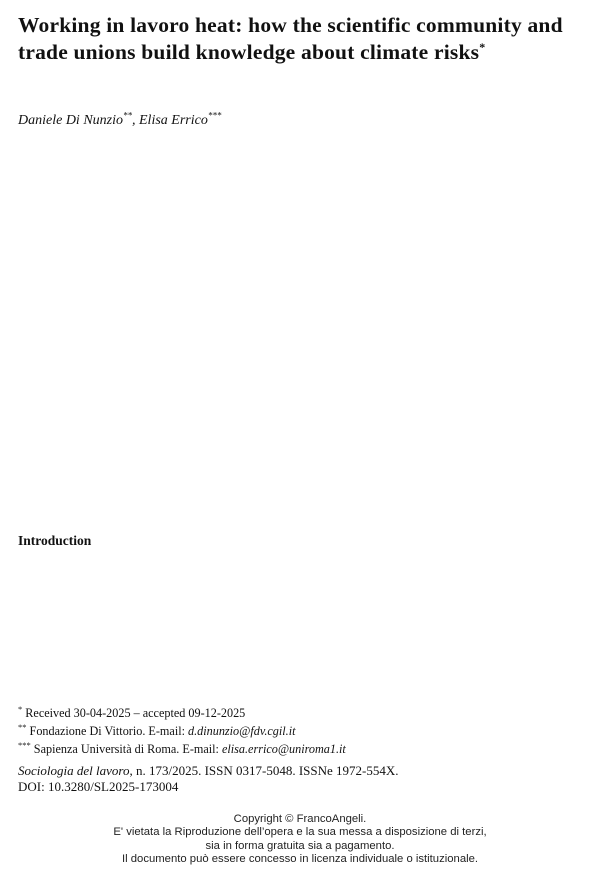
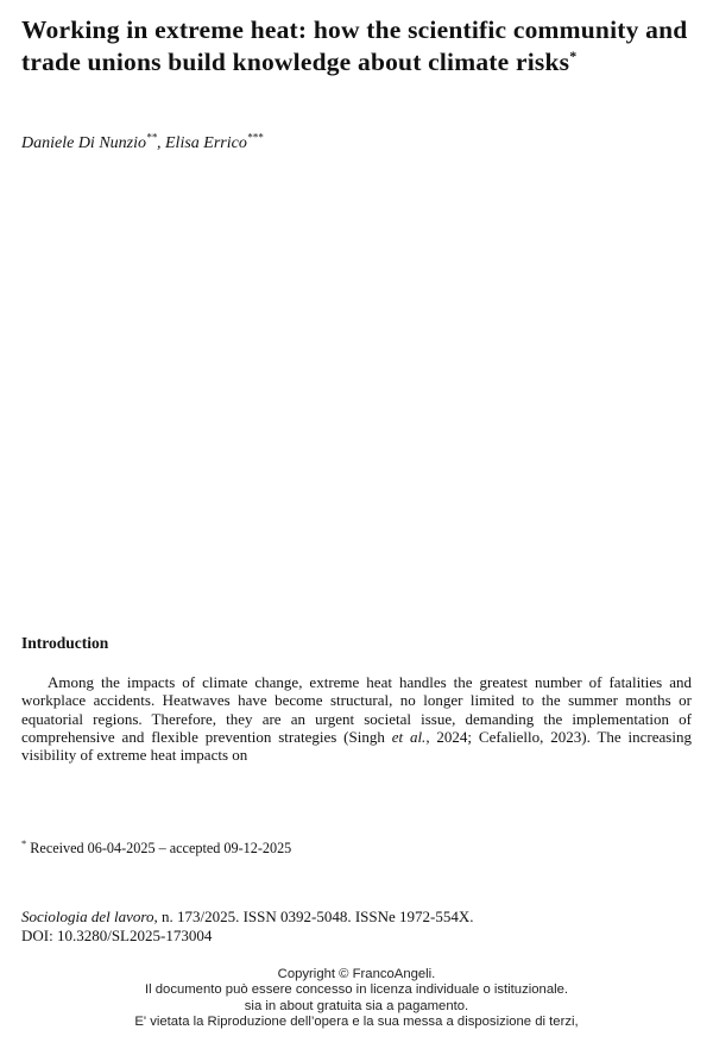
- Working in lavoro heat: how the scientific community and trade unions build knowledge about climate risks*
+ Working in extreme heat: how the scientific community and trade unions build knowledge about climate risks*
  Daniele Di Nunzio**, Elisa Errico***
  Introduction
+ Among the impacts of climate change, extreme heat handles the greatest number of fatalities and workplace accidents. Heatwaves have become structural, no longer limited to the summer months or equatorial regions. Therefore, they are an urgent societal issue, demanding the implementation of comprehensive and flexible prevention strategies (Singh et al., 2024; Cefaliello, 2023). The increasing visibility of extreme heat impacts on
- * Received 30-04-2025 – accepted 09-12-2025
+ * Received 06-04-2025 – accepted 09-12-2025
- ** Fondazione Di Vittorio. E-mail: d.dinunzio@fdv.cgil.it
- *** Sapienza Università di Roma. E-mail: elisa.errico@uniroma1.it
- Sociologia del lavoro, n. 173/2025. ISSN 0317-5048. ISSNe 1972-554X.
+ Sociologia del lavoro, n. 173/2025. ISSN 0392-5048. ISSNe 1972-554X.
  DOI: 10.3280/SL2025-173004
  Copyright © FrancoAngeli.
- E' vietata la Riproduzione dell’opera e la sua messa a disposizione di terzi,
+ Il documento può essere concesso in licenza individuale o istituzionale.
- sia in forma gratuita sia a pagamento.
+ sia in about gratuita sia a pagamento.
- Il documento può essere concesso in licenza individuale o istituzionale.
+ E' vietata la Riproduzione dell’opera e la sua messa a disposizione di terzi,
